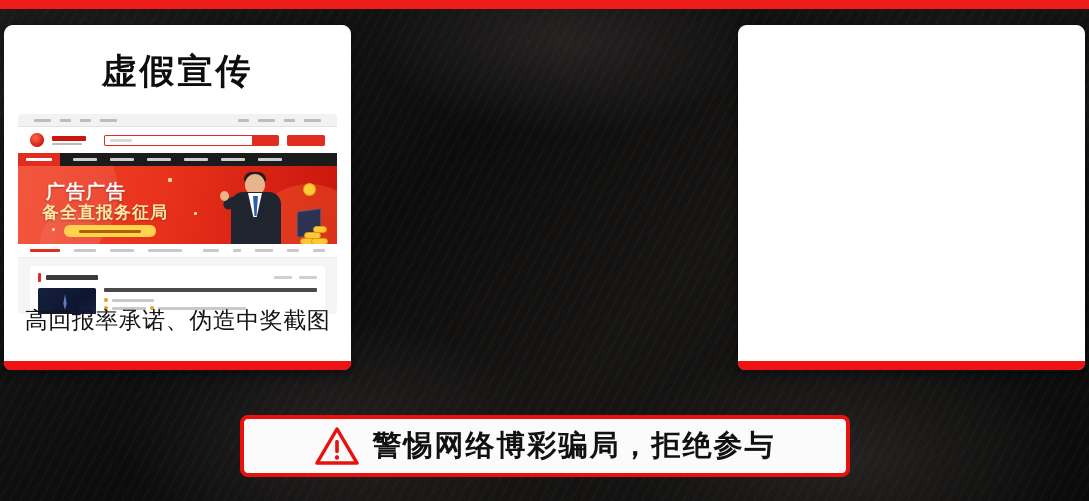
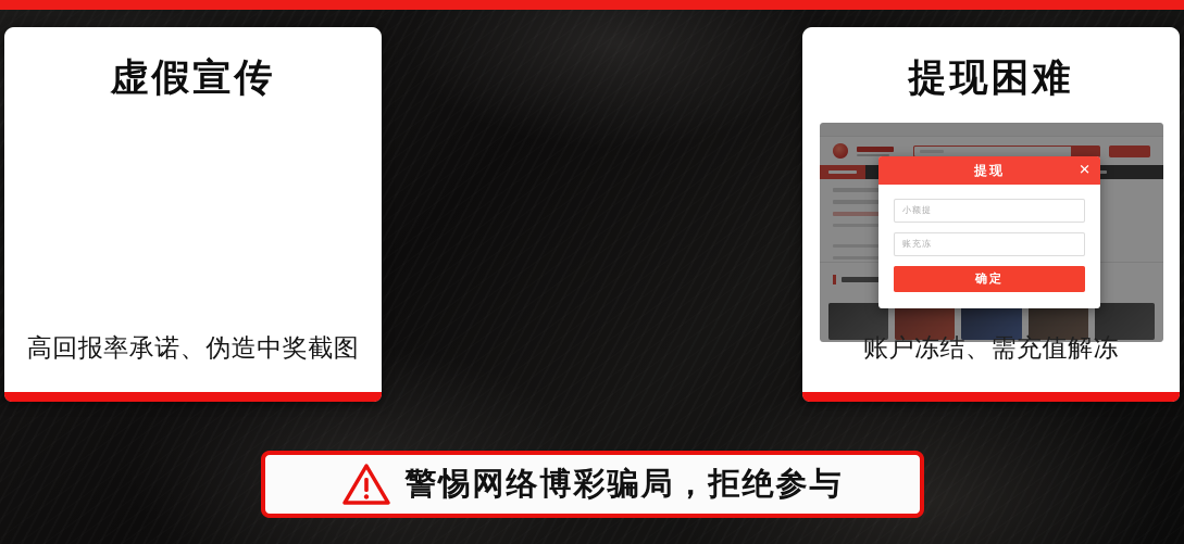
  虚假宣传
- 广告广告
- 备全直报务征局
  高回报率承诺、伪造中奖截图
+ 提现困难
+ 提现
+ ✕
+ 小额提
+ 账充冻
+ 确定
+ 账户冻结、需充值解冻
  警惕网络博彩骗局，拒绝参与
